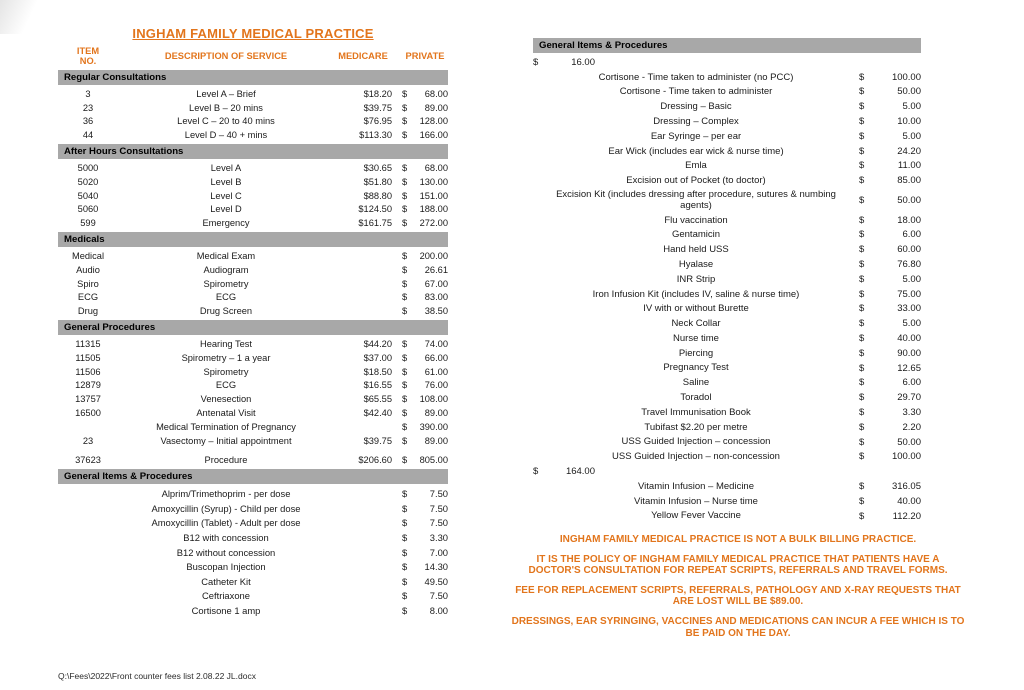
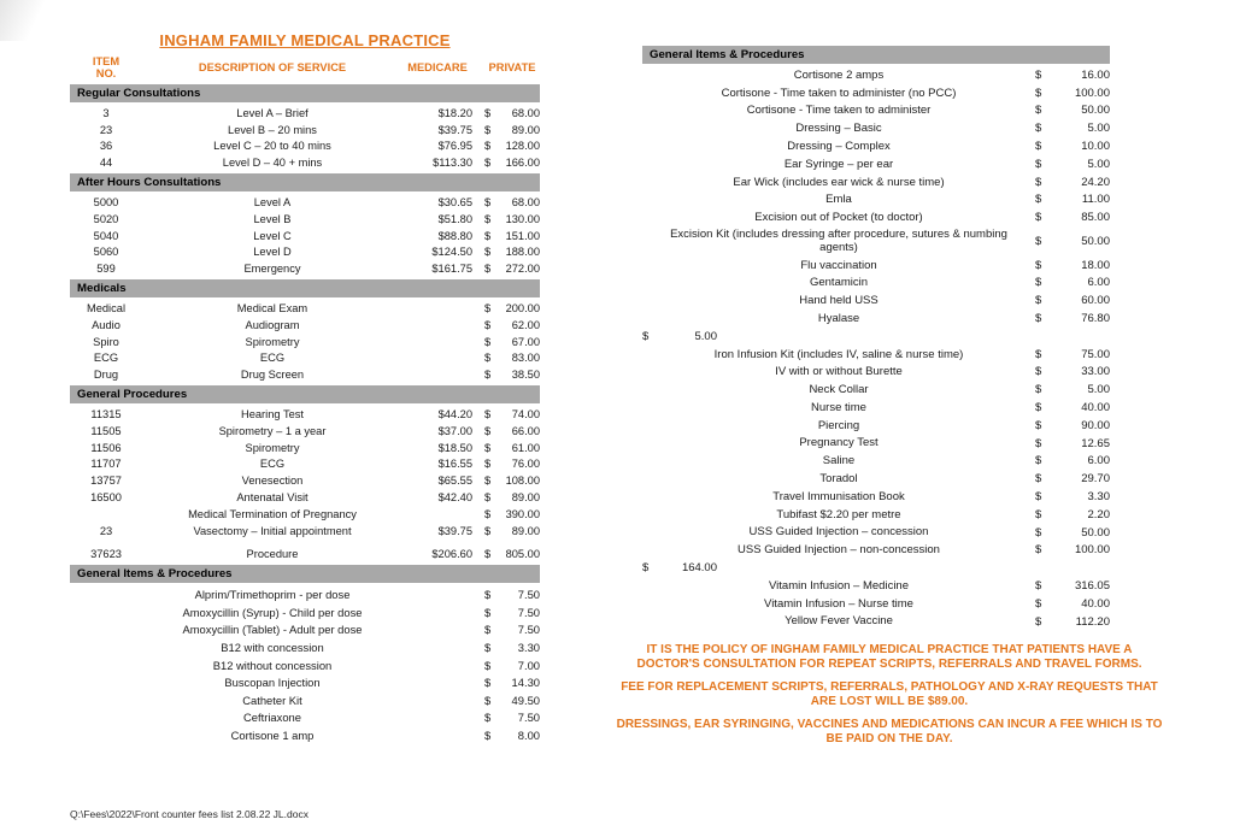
  INGHAM FAMILY MEDICAL PRACTICE
  ITEM
  NO.
  DESCRIPTION OF SERVICE
  MEDICARE
  PRIVATE
  Regular Consultations
  3
  Level A – Brief
  $18.20
  $
  68.00
  23
  Level B – 20 mins
  $39.75
  $
  89.00
  36
  Level C – 20 to 40 mins
  $76.95
  $
  128.00
  44
  Level D – 40 + mins
  $113.30
  $
  166.00
  After Hours Consultations
  5000
  Level A
  $30.65
  $
  68.00
  5020
  Level B
  $51.80
  $
  130.00
  5040
  Level C
  $88.80
  $
  151.00
  5060
  Level D
  $124.50
  $
  188.00
  599
  Emergency
  $161.75
  $
  272.00
  Medicals
  Medical
  Medical Exam
  $
  200.00
  Audio
  Audiogram
  $
- 26.61
+ 62.00
  Spiro
  Spirometry
  $
  67.00
  ECG
  ECG
  $
  83.00
  Drug
  Drug Screen
  $
  38.50
  General Procedures
  11315
  Hearing Test
  $44.20
  $
  74.00
  11505
  Spirometry – 1 a year
  $37.00
  $
  66.00
  11506
  Spirometry
  $18.50
  $
  61.00
- 12879
+ 11707
  ECG
  $16.55
  $
  76.00
  13757
  Venesection
  $65.55
  $
  108.00
  16500
  Antenatal Visit
  $42.40
  $
  89.00
  Medical Termination of Pregnancy
  $
  390.00
  23
  Vasectomy – Initial appointment
  $39.75
  $
  89.00
  37623
  Procedure
  $206.60
  $
  805.00
  General Items & Procedures
  Alprim/Trimethoprim - per dose
  $
  7.50
  Amoxycillin (Syrup) - Child per dose
  $
  7.50
  Amoxycillin (Tablet) - Adult per dose
  $
  7.50
  B12 with concession
  $
  3.30
  B12 without concession
  $
  7.00
  Buscopan Injection
  $
  14.30
  Catheter Kit
  $
  49.50
  Ceftriaxone
  $
  7.50
  Cortisone 1 amp
  $
  8.00
  General Items & Procedures
+ Cortisone 2 amps
  $
  16.00
  Cortisone - Time taken to administer (no PCC)
  $
  100.00
  Cortisone - Time taken to administer
  $
  50.00
  Dressing – Basic
  $
  5.00
  Dressing – Complex
  $
  10.00
  Ear Syringe – per ear
  $
  5.00
  Ear Wick (includes ear wick & nurse time)
  $
  24.20
  Emla
  $
  11.00
  Excision out of Pocket (to doctor)
  $
  85.00
  Excision Kit (includes dressing after procedure, sutures & numbing agents)
  $
  50.00
  Flu vaccination
  $
  18.00
  Gentamicin
  $
  6.00
  Hand held USS
  $
  60.00
  Hyalase
  $
  76.80
- INR Strip
  $
  5.00
  Iron Infusion Kit (includes IV, saline & nurse time)
  $
  75.00
  IV with or without Burette
  $
  33.00
  Neck Collar
  $
  5.00
  Nurse time
  $
  40.00
  Piercing
  $
  90.00
  Pregnancy Test
  $
  12.65
  Saline
  $
  6.00
  Toradol
  $
  29.70
  Travel Immunisation Book
  $
  3.30
  Tubifast $2.20 per metre
  $
  2.20
  USS Guided Injection – concession
  $
  50.00
  USS Guided Injection – non-concession
  $
  100.00
  $
  164.00
  Vitamin Infusion – Medicine
  $
  316.05
  Vitamin Infusion – Nurse time
  $
  40.00
  Yellow Fever Vaccine
  $
  112.20
- INGHAM FAMILY MEDICAL PRACTICE IS NOT A BULK BILLING PRACTICE.
  IT IS THE POLICY OF INGHAM FAMILY MEDICAL PRACTICE THAT PATIENTS HAVE A DOCTOR'S CONSULTATION FOR REPEAT SCRIPTS, REFERRALS AND TRAVEL FORMS.
  FEE FOR REPLACEMENT SCRIPTS, REFERRALS, PATHOLOGY AND X-RAY REQUESTS THAT ARE LOST WILL BE $89.00.
  DRESSINGS, EAR SYRINGING, VACCINES AND MEDICATIONS CAN INCUR A FEE WHICH IS TO BE PAID ON THE DAY.
  Q:\Fees\2022\Front counter fees list 2.08.22 JL.docx
